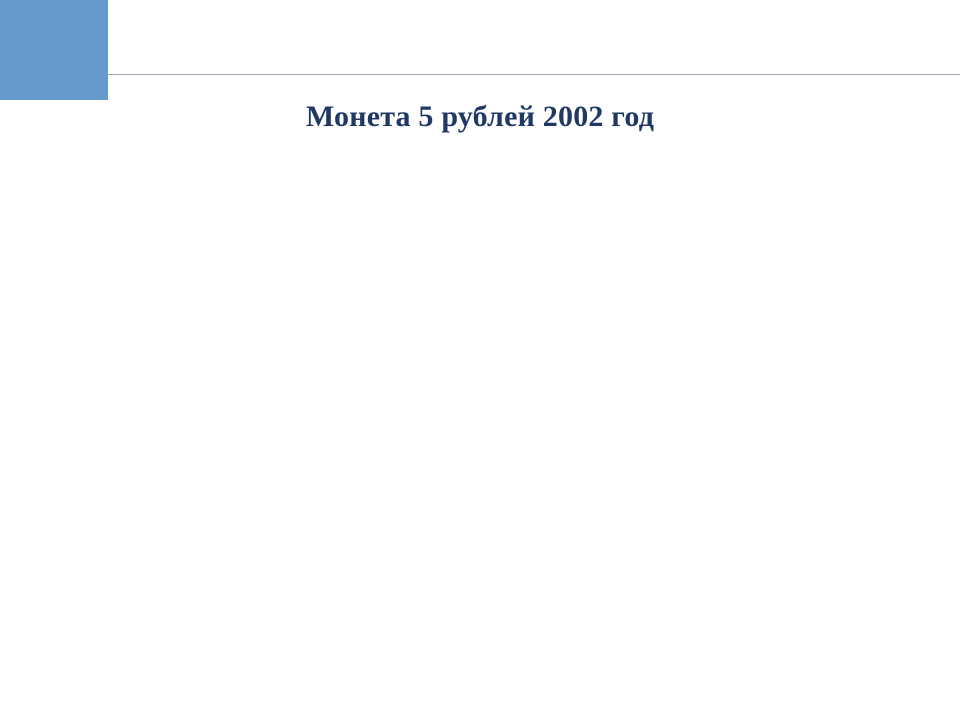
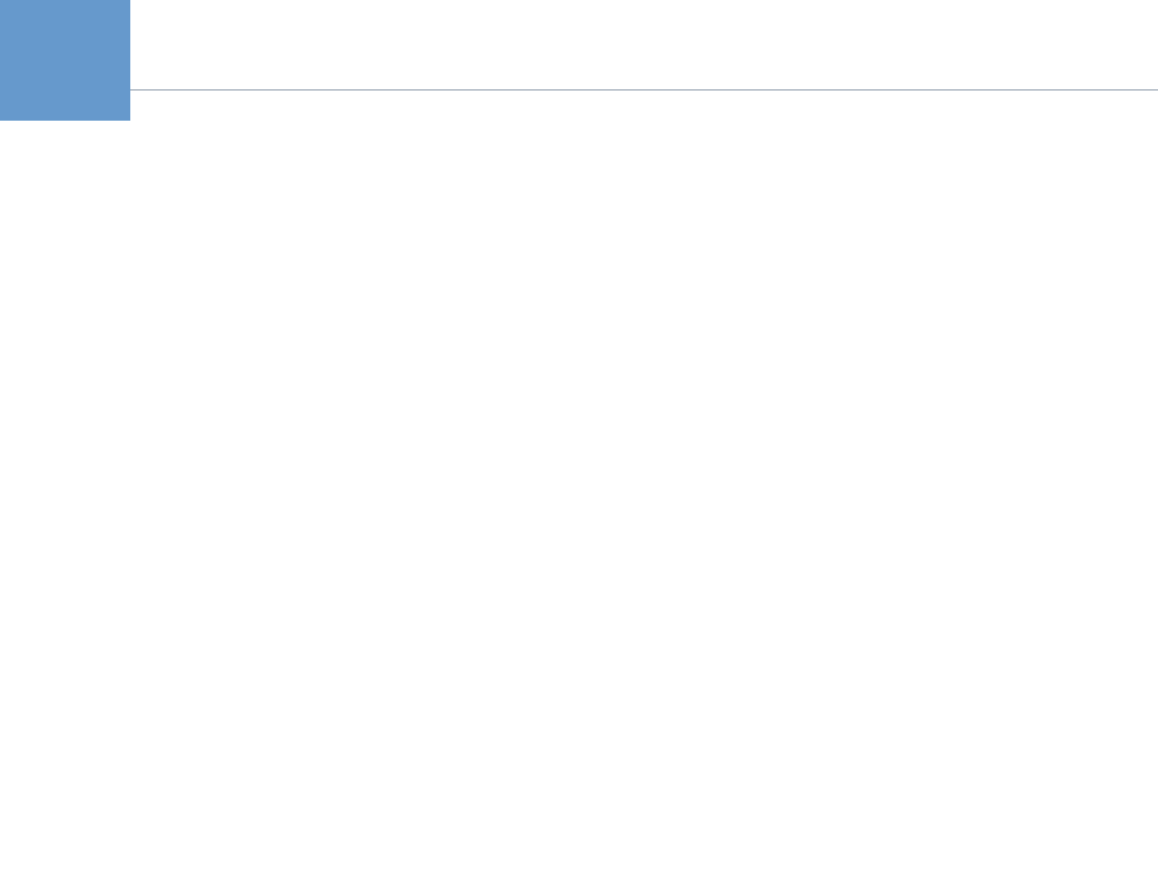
- Монета 5 рублей 2002 год
